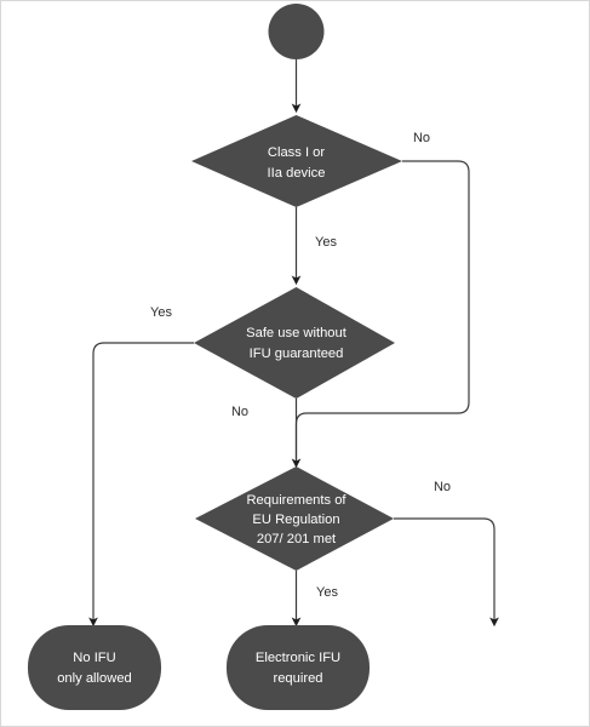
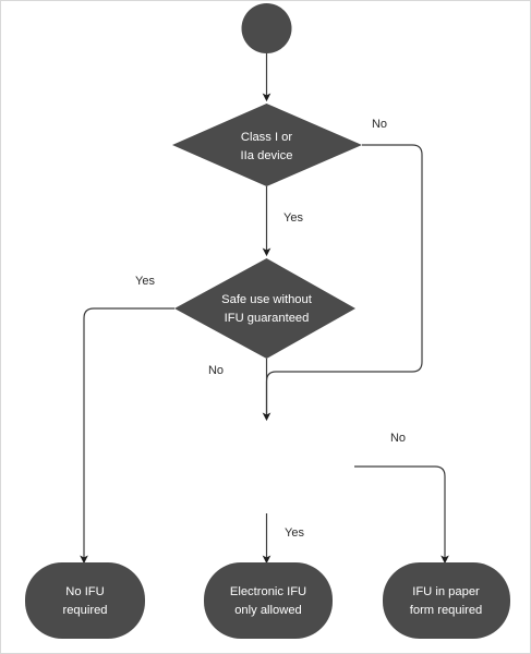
  Class I or
  IIa device
  Safe use without
  IFU guaranteed
- Requirements of
- EU Regulation
- 207/ 201 met
  No IFU
- only allowed
+ required
  Electronic IFU
- required
+ only allowed
+ IFU in paper
+ form required
  No
  Yes
  Yes
  No
  No
  Yes
